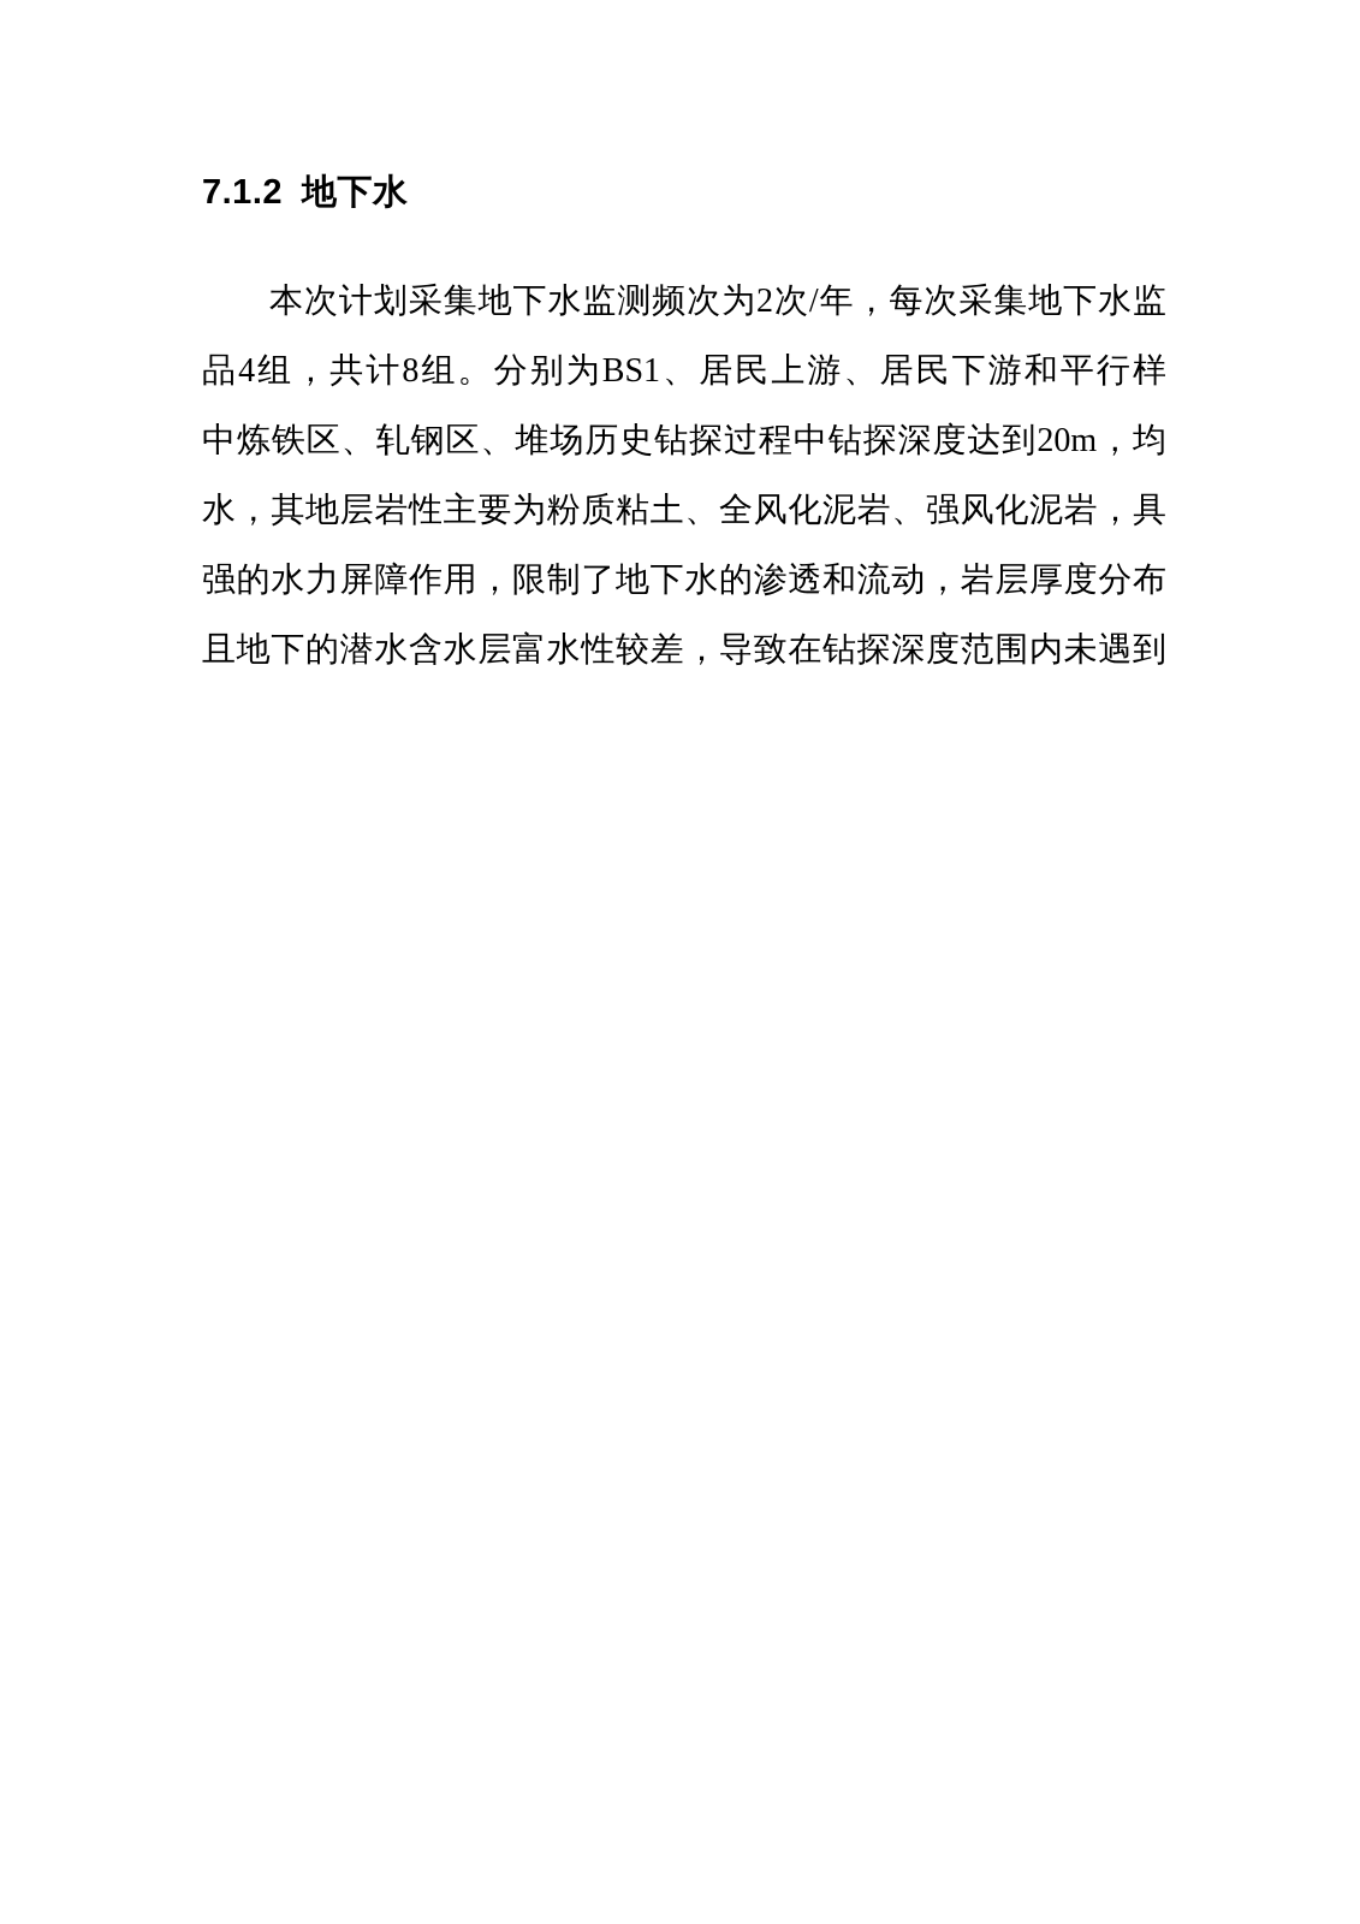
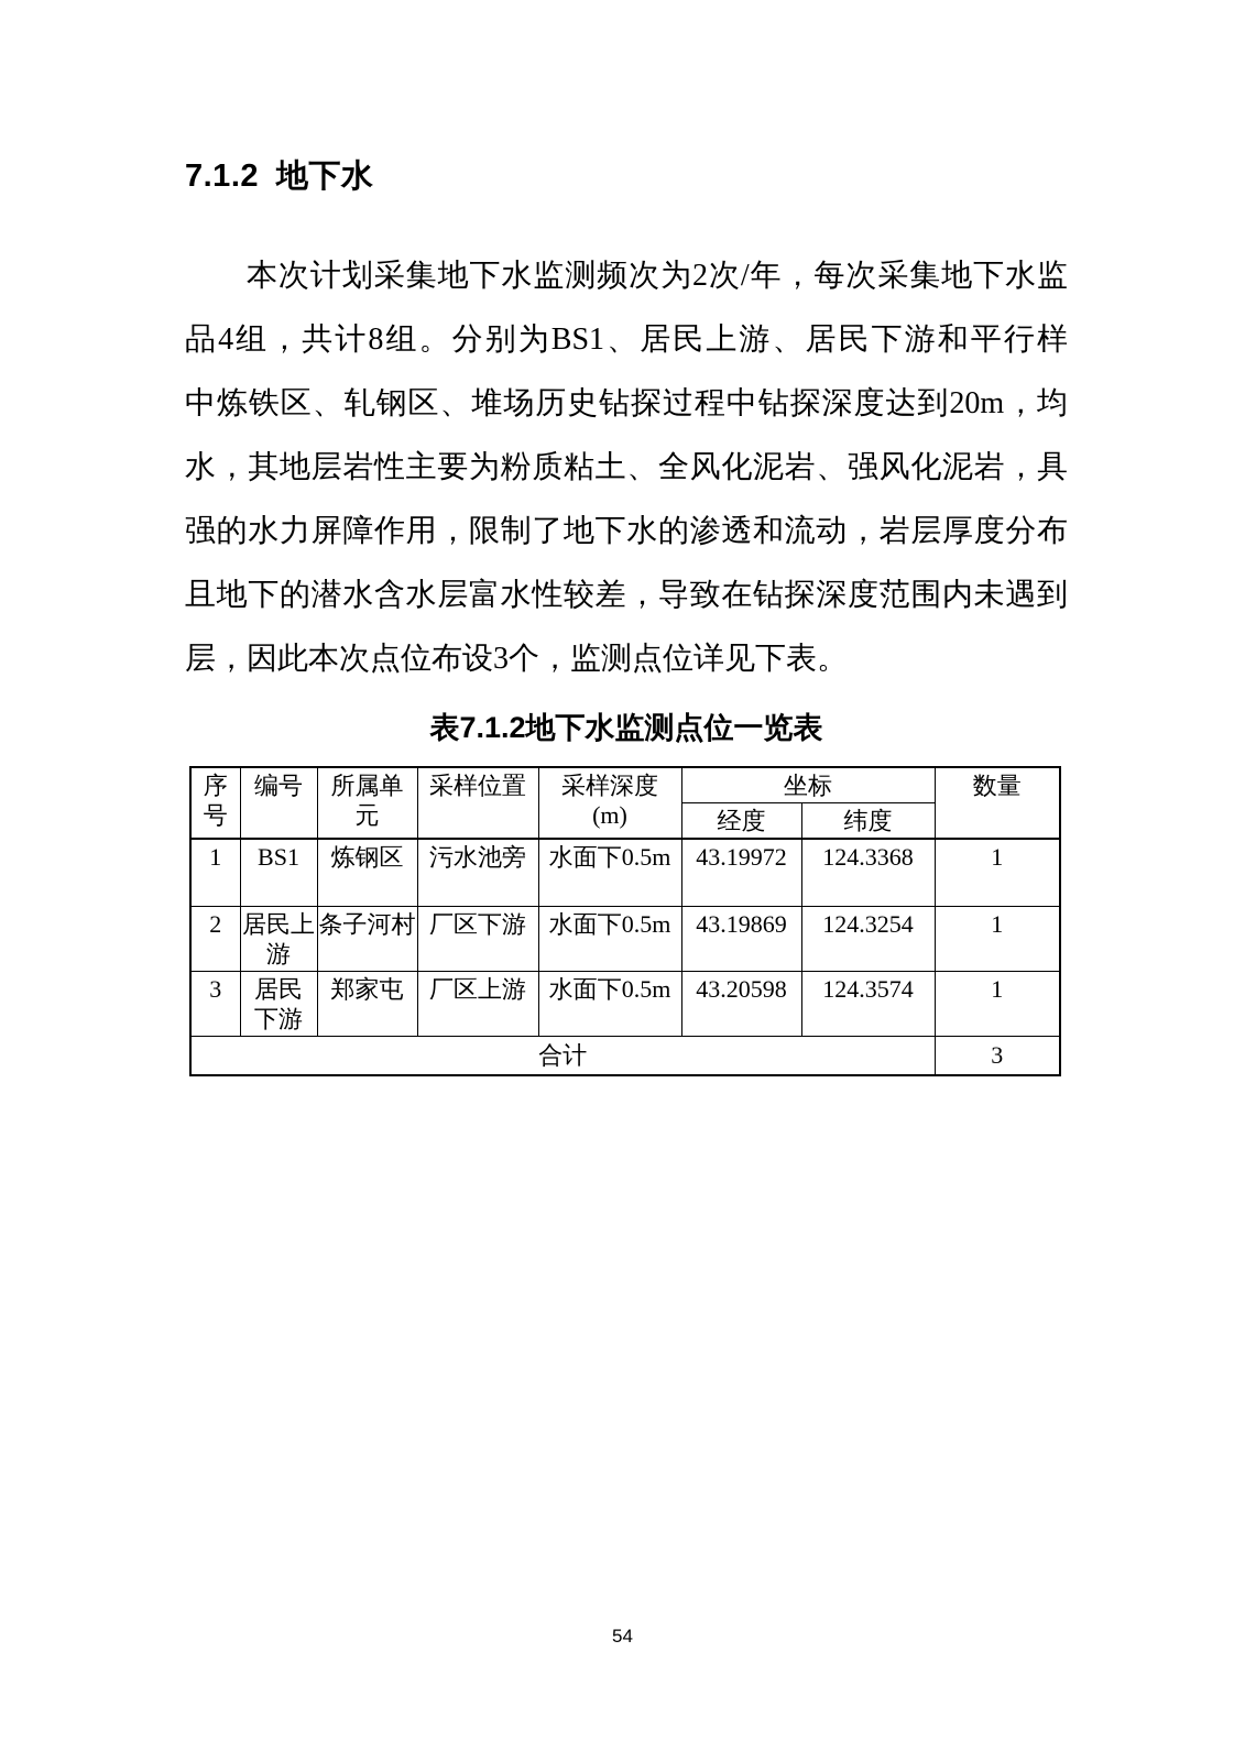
  7.1.2 地下水
  本次计划采集地下水监测频次为2次/年，每次采集地下水监
  品4组，共计8组。分别为BS1、居民上游、居民下游和平行样
  中炼铁区、轧钢区、堆场历史钻探过程中钻探深度达到20m，均
  水，其地层岩性主要为粉质粘土、全风化泥岩、强风化泥岩，具
  强的水力屏障作用，限制了地下水的渗透和流动，岩层厚度分布
  且地下的潜水含水层富水性较差，导致在钻探深度范围内未遇到
+ 层，因此本次点位布设3个，监测点位详见下表。
+ 表7.1.2地下水监测点位一览表
+ 序 号	编号	所属单 元	采样位置	采样深度 (m)	坐标	数量
+ 经度	纬度
+ 1	BS1	炼钢区	污水池旁	水面下0.5m	43.19972	124.3368	1
+ 2	居民上 游	条子河村	厂区下游	水面下0.5m	43.19869	124.3254	1
+ 3	居民 下游	郑家屯	厂区上游	水面下0.5m	43.20598	124.3574	1
+ 合计	3
+ 54
